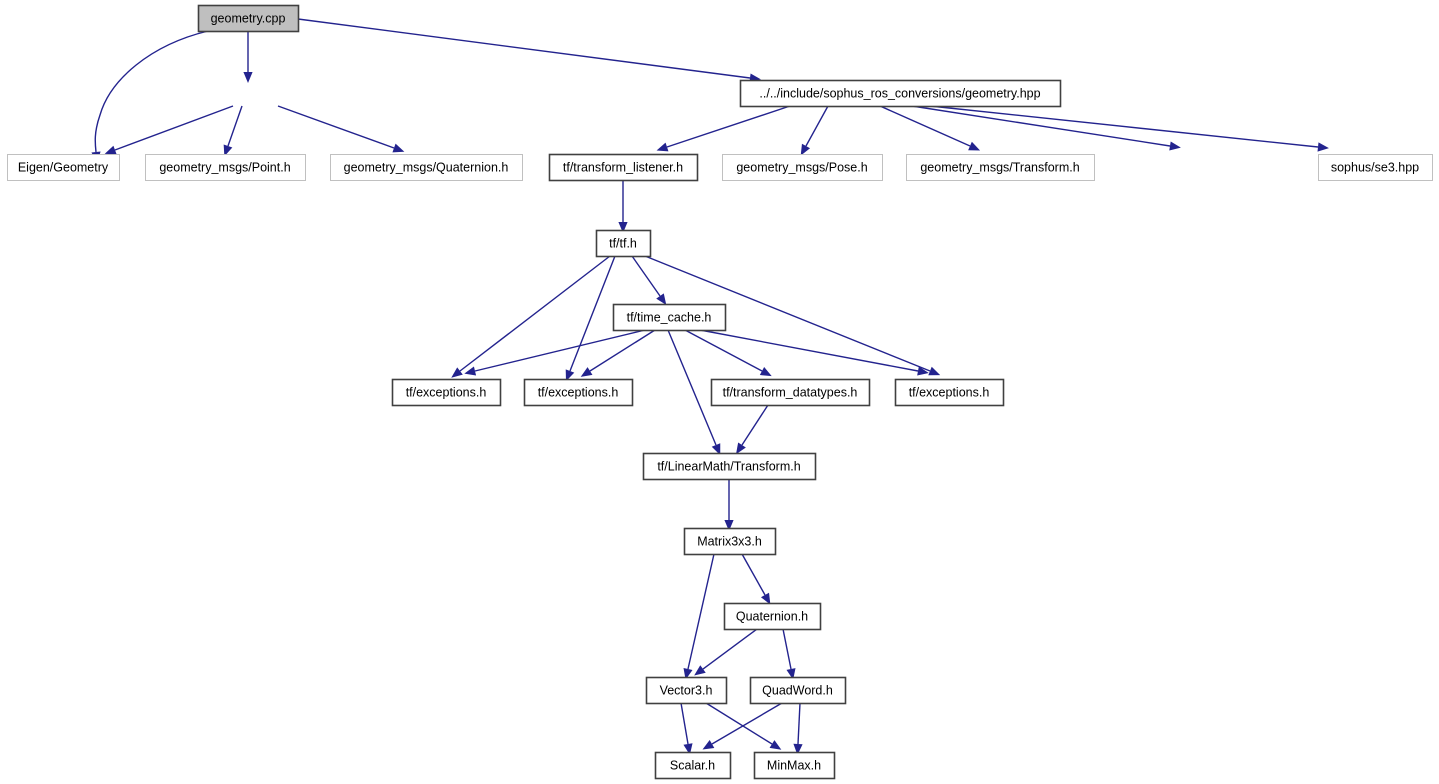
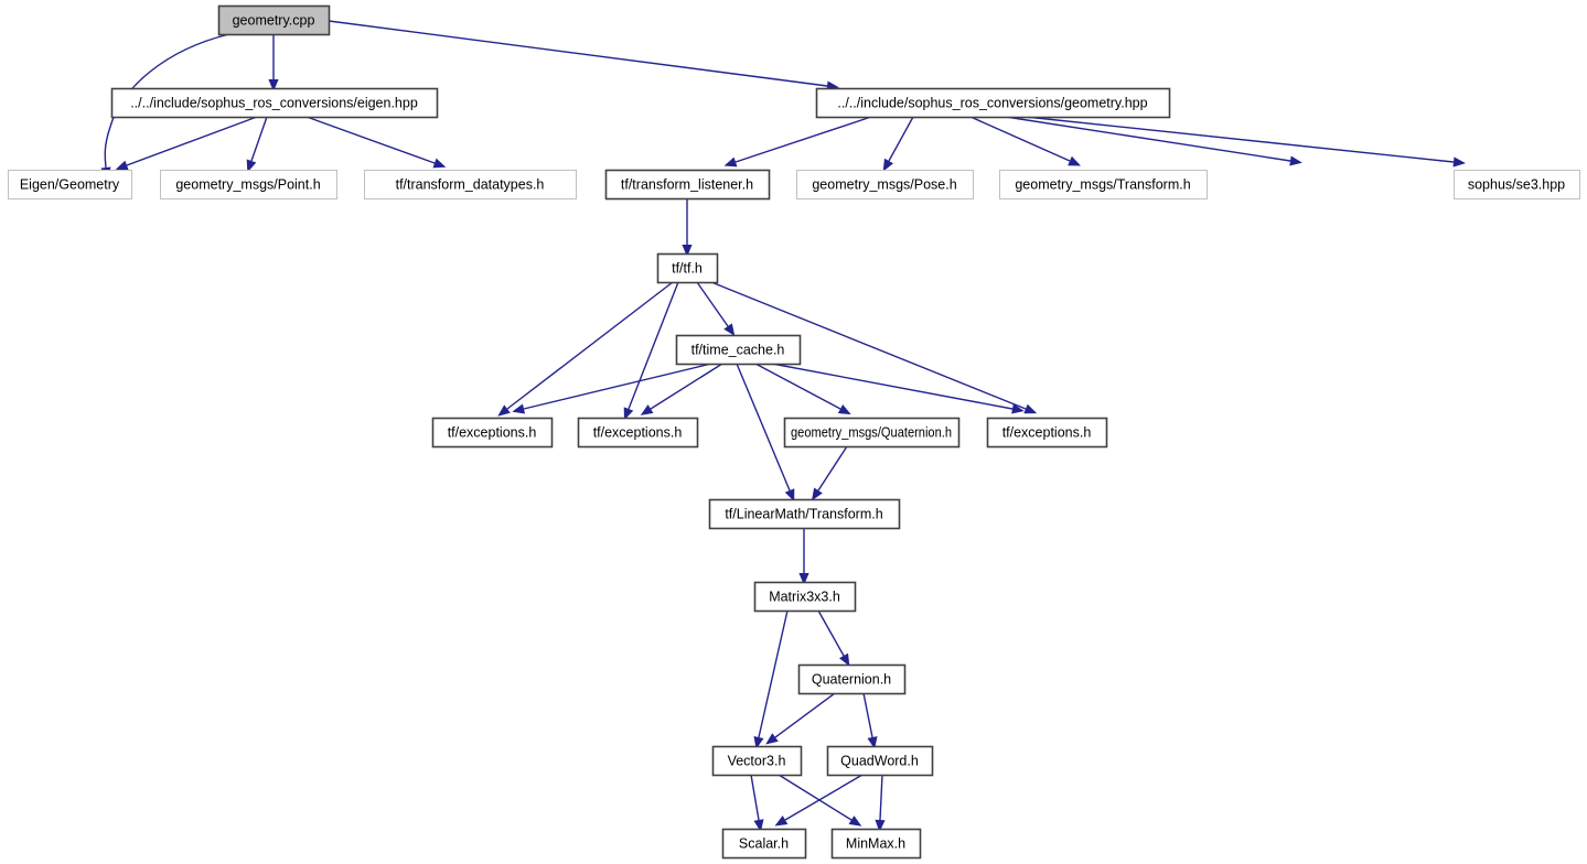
  geometry.cpp
+ ../../include/sophus_ros_conversions/eigen.hpp
  ../../include/sophus_ros_conversions/geometry.hpp
  Eigen/Geometry
  geometry_msgs/Point.h
- geometry_msgs/Quaternion.h
+ tf/transform_datatypes.h
  tf/transform_listener.h
  geometry_msgs/Pose.h
  geometry_msgs/Transform.h
  sophus/se3.hpp
  tf/tf.h
  tf/time_cache.h
  tf/exceptions.h
  tf/exceptions.h
- tf/transform_datatypes.h
+ geometry_msgs/Quaternion.h
  tf/exceptions.h
  tf/LinearMath/Transform.h
  Matrix3x3.h
  Quaternion.h
  Vector3.h
  QuadWord.h
  Scalar.h
  MinMax.h
